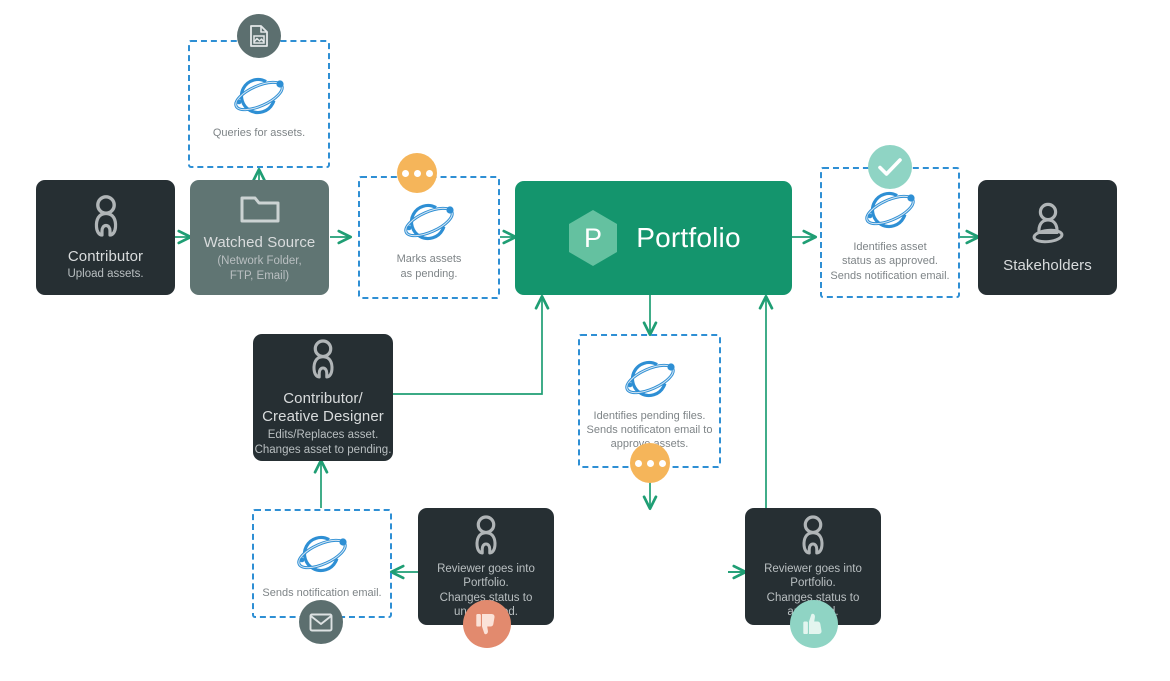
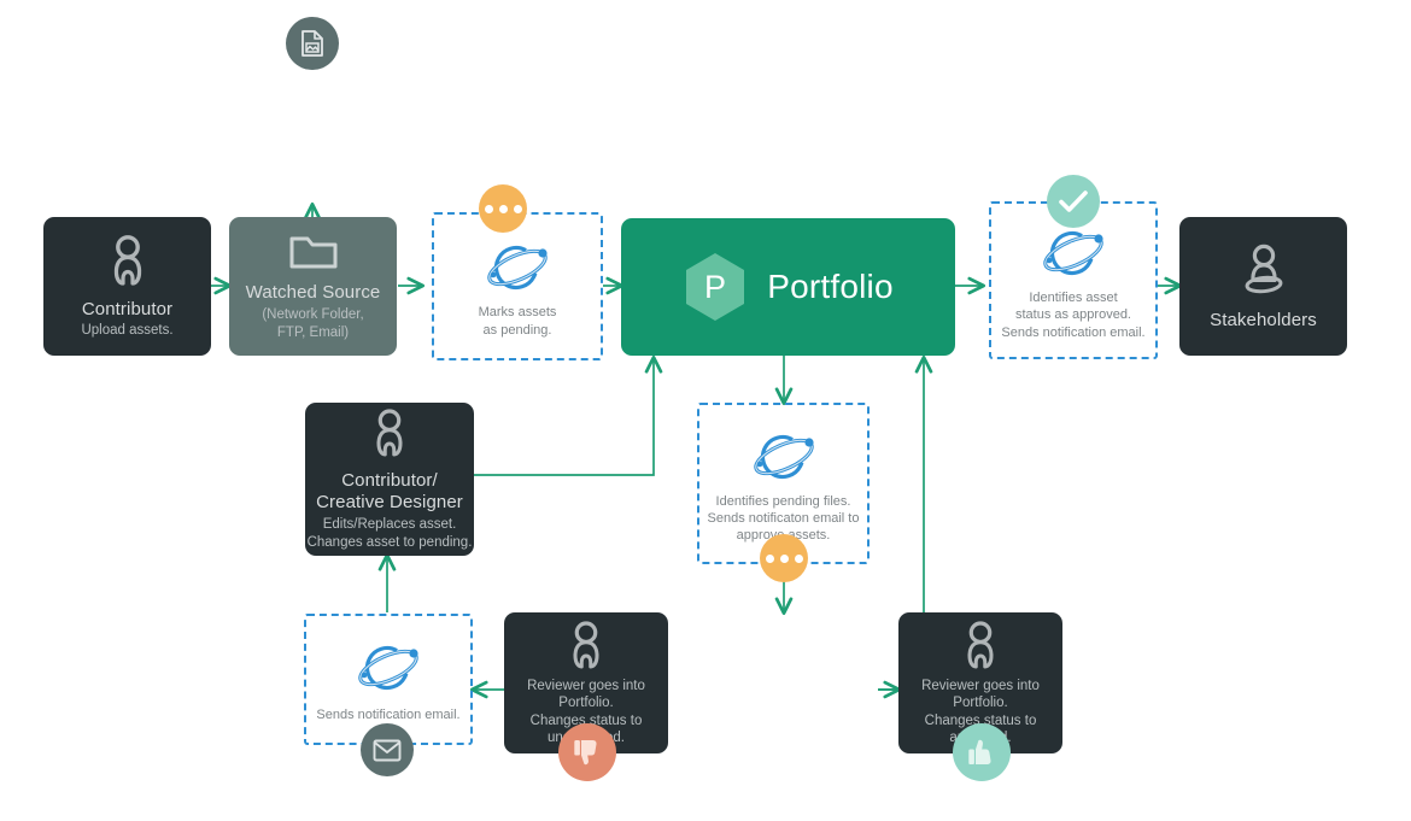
- Queries for assets.
  Contributor
  Upload assets.
  Watched Source
  (Network Folder,
  FTP, Email)
  Marks assets
  as pending.
  P
  Portfolio
  Identifies asset
  status as approved.
  Sends notification email.
  Stakeholders
  Contributor/
  Creative Designer
  Edits/Replaces asset.
  Changes asset to pending.
  Identifies pending files.
  Sends notificaton email to
  approssets.
  Sends notification email.
  Reviewer goes into Portfolio.
  Changes status to und.
  Reviewer goes into Portfolio.
  Changes status to a.
